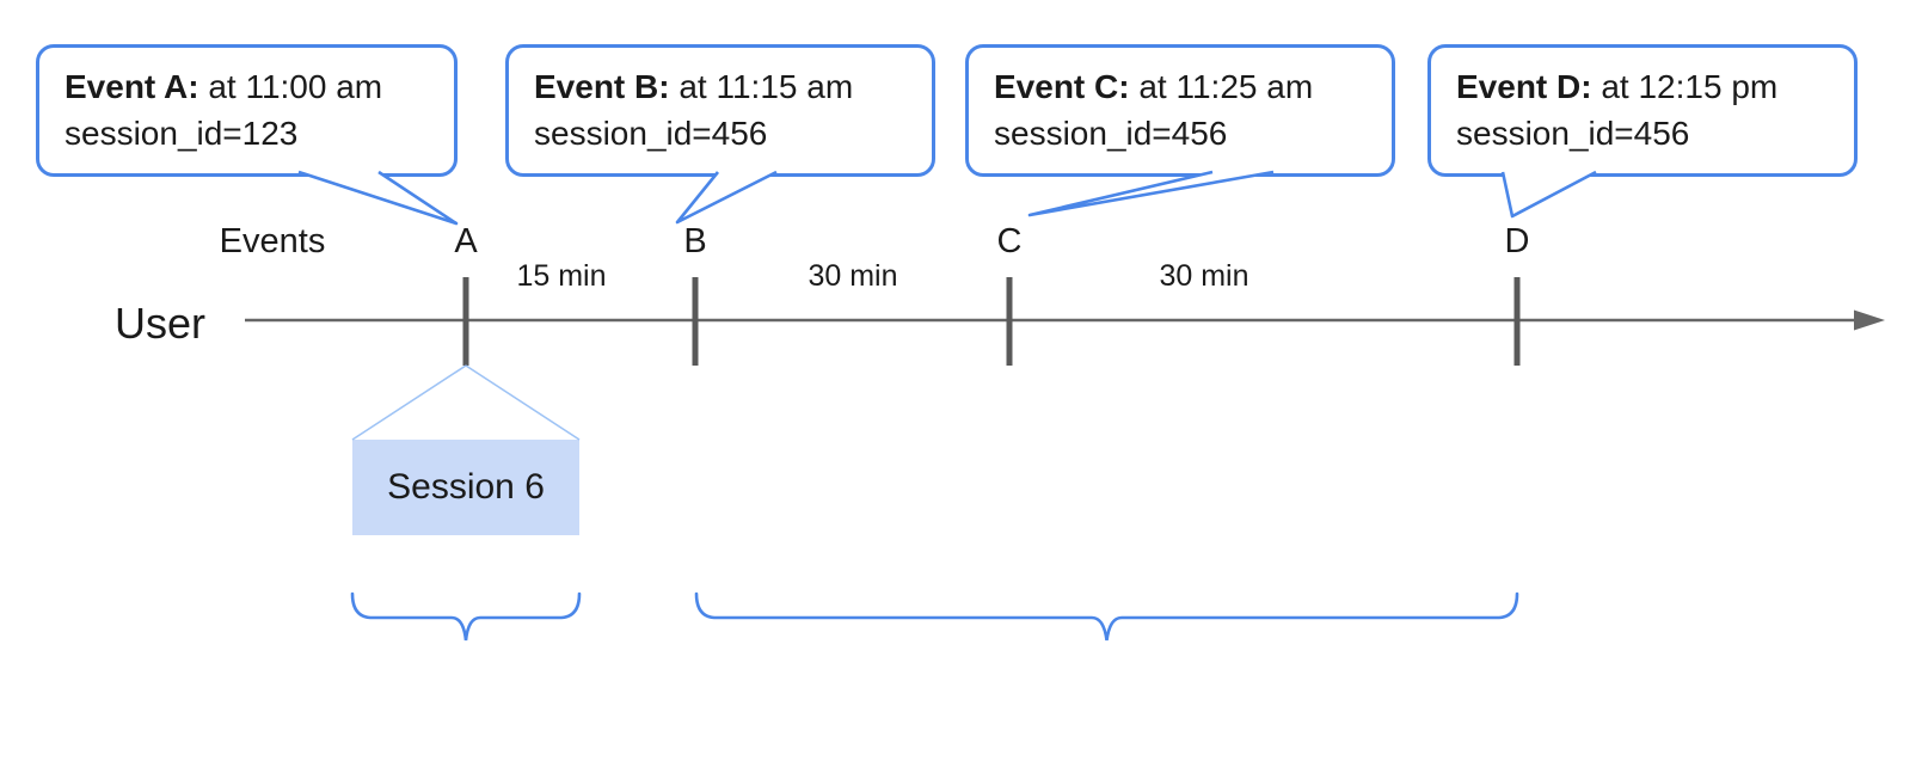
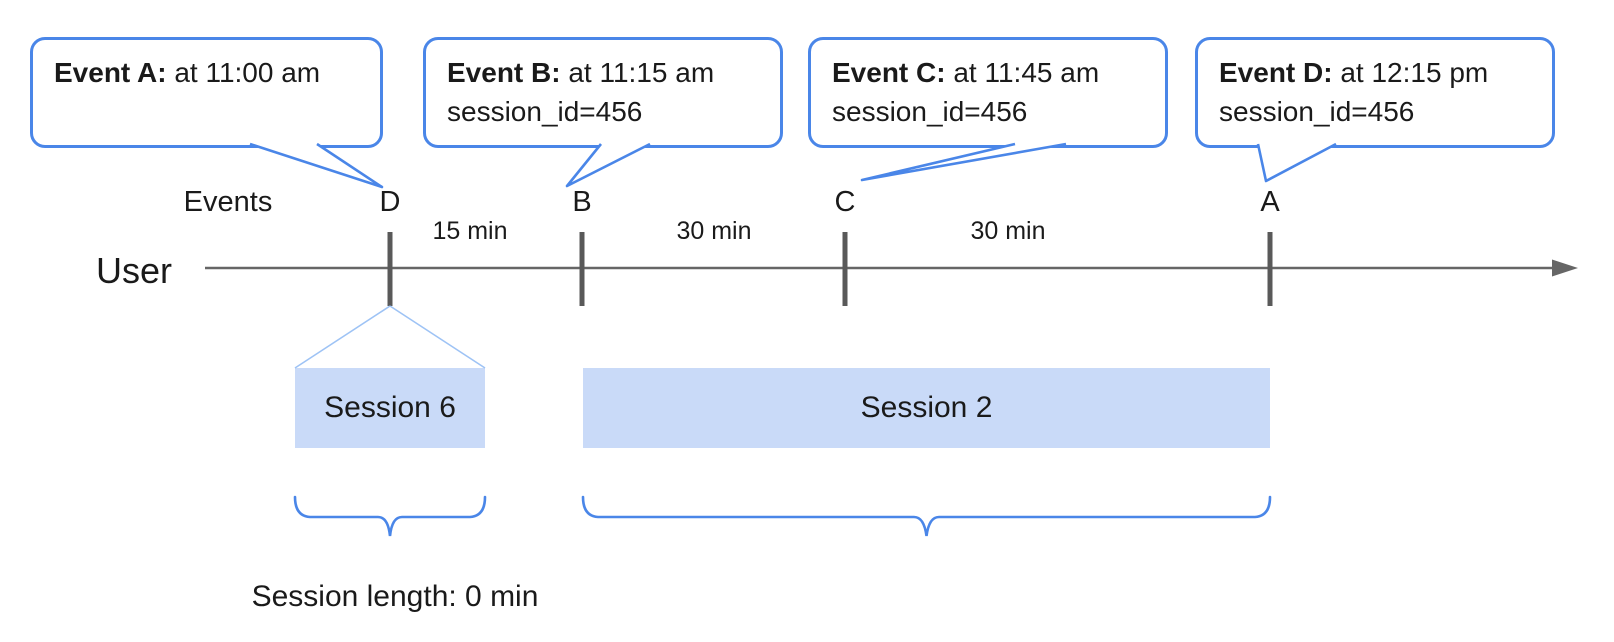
  Event A: at 11:00 am
- session_id=123
  Event B: at 11:15 am
  session_id=456
- Event C: at 11:25 am
+ Event C: at 11:45 am
  session_id=456
  Event D: at 12:15 pm
  session_id=456
  Events
  User
- A
+ D
  B
  C
- D
+ A
  15 min
  30 min
  30 min
  Session 6
+ Session 2
+ Session length: 0 min
